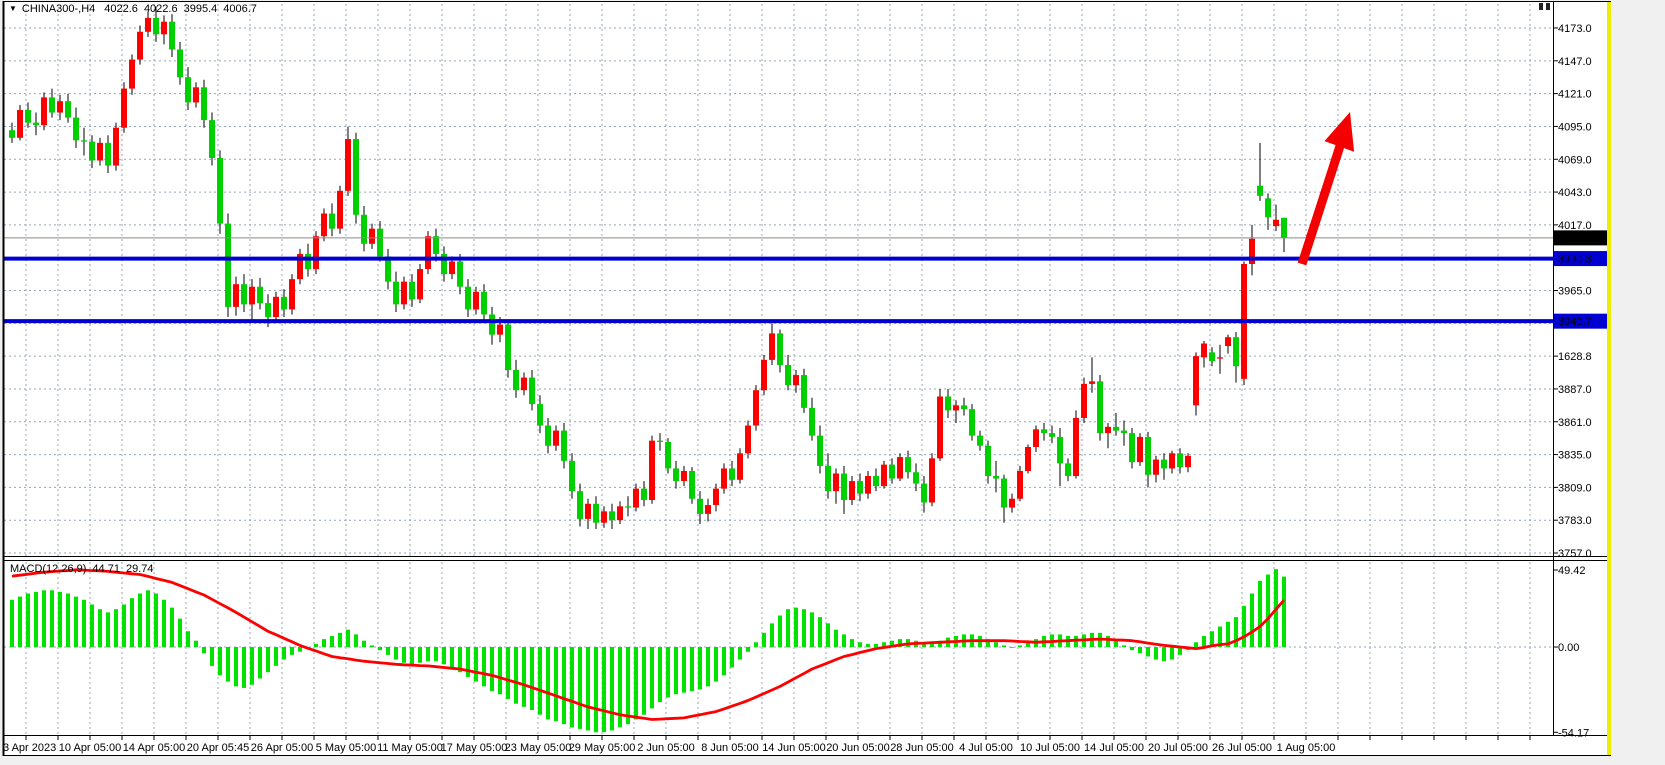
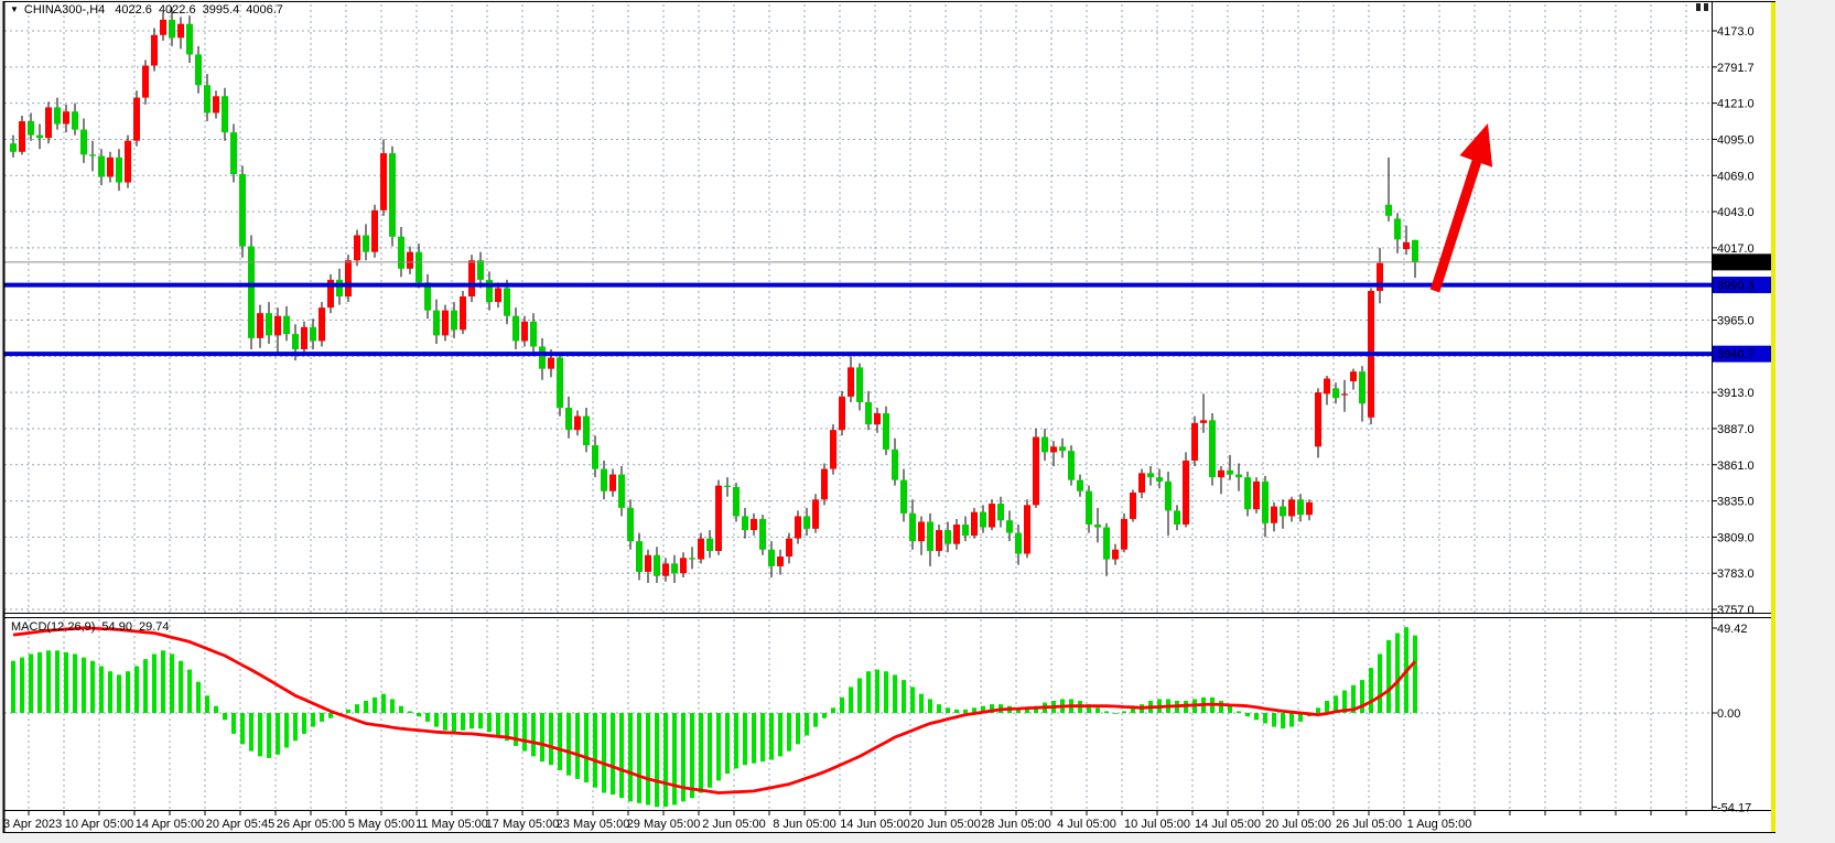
  4173.0
- 4147.0
+ 2791.7
  4121.0
  4095.0
  4069.0
  4043.0
  4017.0
  3965.0
- 1628.8
+ 3913.0
  3887.0
  3861.0
  3835.0
  3809.0
  3783.0
  3757.0
  49.42
  0.00
  -54.17
  3990.3
  3940.7
  3 Apr 2023
  10 Apr 05:00
  14 Apr 05:00
  20 Apr 05:45
  26 Apr 05:00
  5 May 05:00
  11 May 05:00
  17 May 05:00
  23 May 05:00
  29 May 05:00
  2 Jun 05:00
  8 Jun 05:00
  14 Jun 05:00
  20 Jun 05:00
  28 Jun 05:00
  4 Jul 05:00
  10 Jul 05:00
  14 Jul 05:00
  20 Jul 05:00
  26 Jul 05:00
  1 Aug 05:00
  ▼ CHINA300-,H4 4022.6 4022.6 3995.4 4006.7
- MACD(12,26,9) 44.71 29.74
+ MACD(12,26,9) 54.90 29.74
